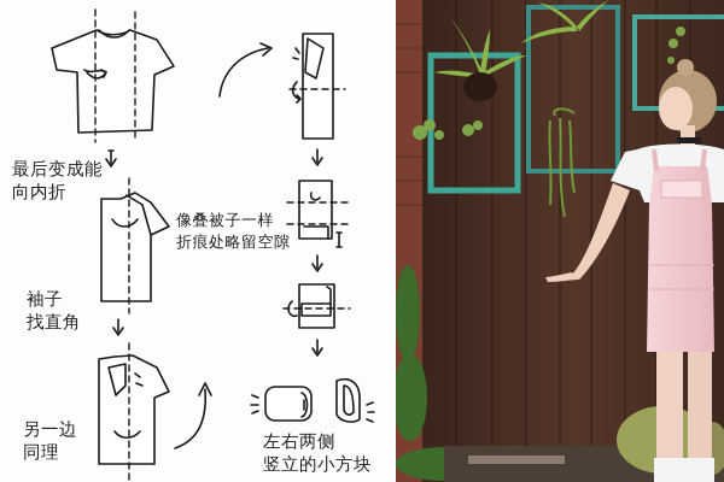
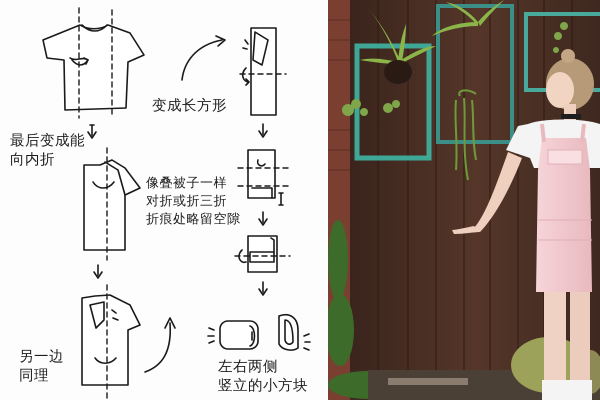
  最后变成能
  向内折
- 袖子
- 找直角
  另一边
  同理
+ 变成长方形
  像叠被子一样
+ 对折或折三折
  折痕处略留空隙
  左右两侧
  竖立的小方块
